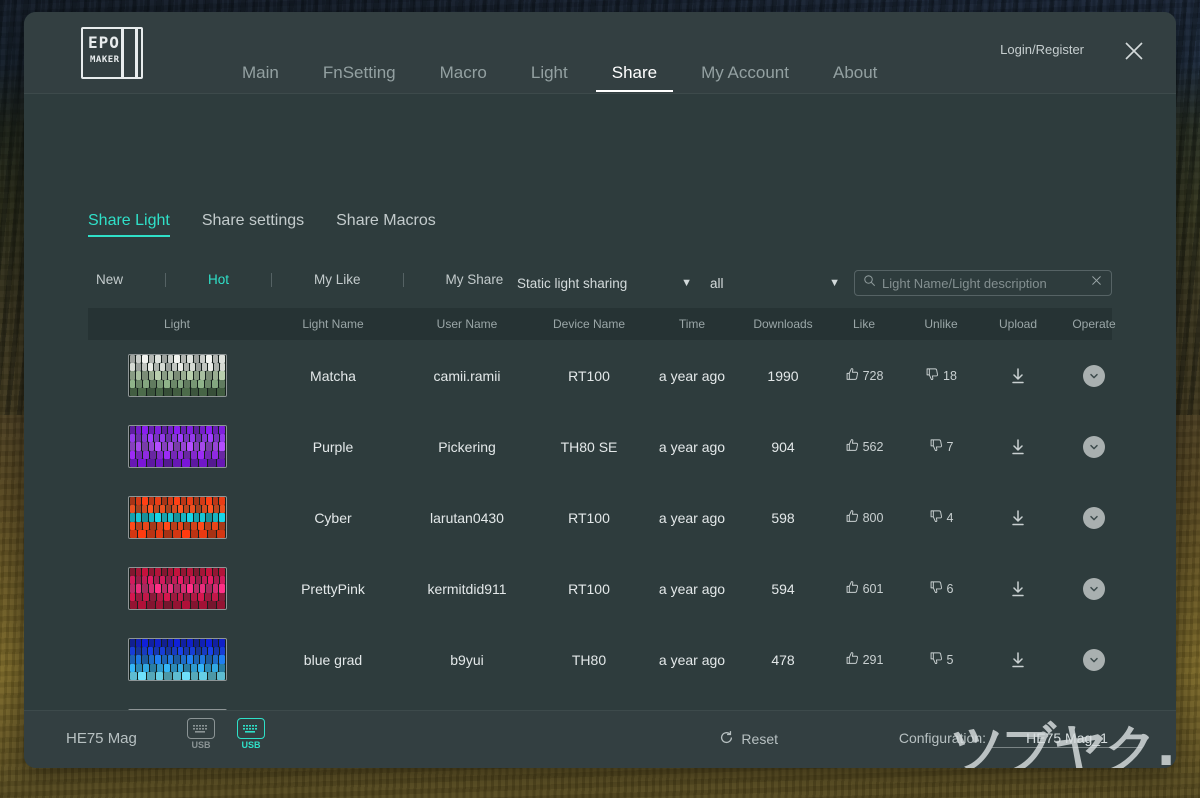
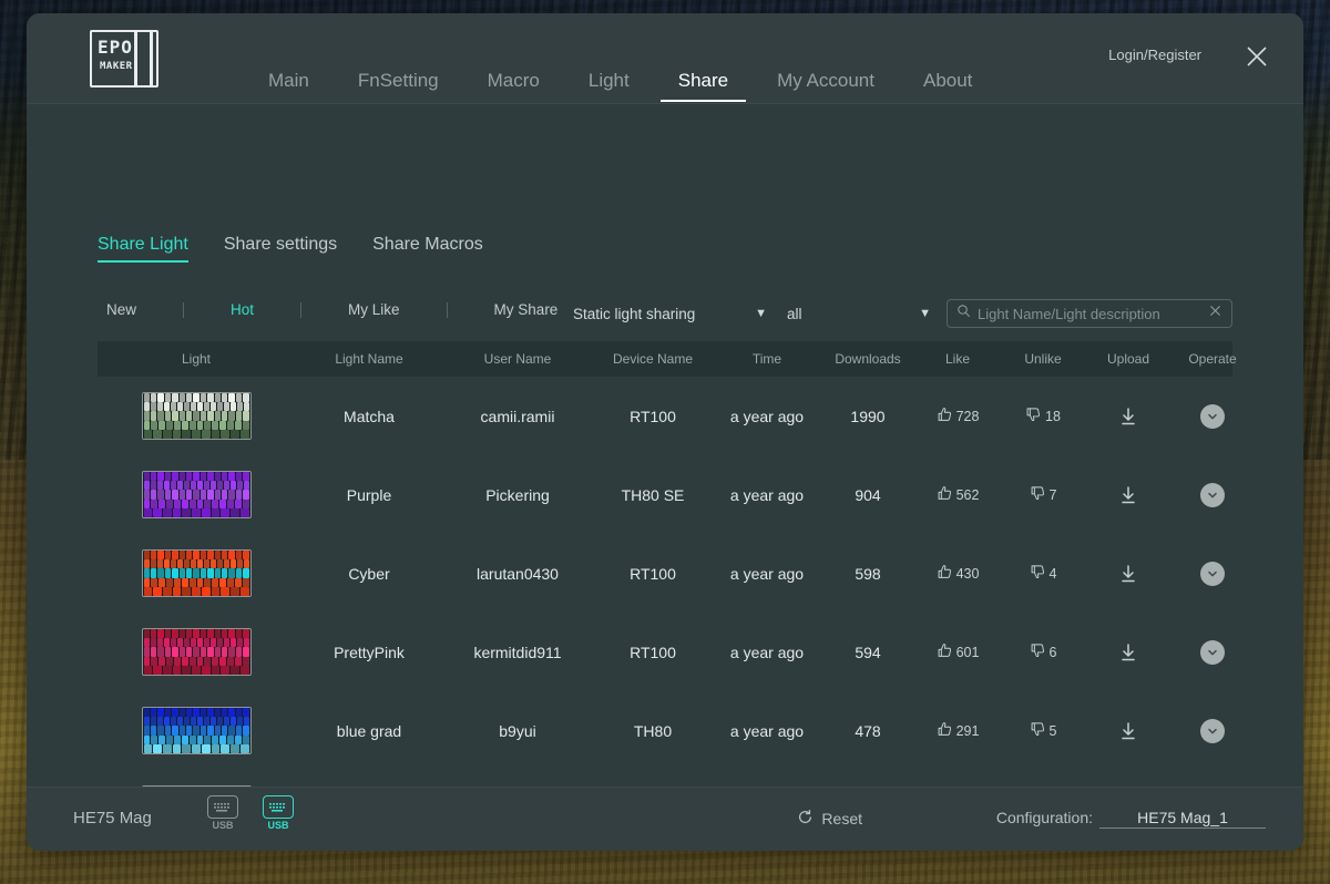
  EPO
  MAKER
  Main
  FnSetting
  Macro
  Light
  Share
  My Account
  About
  Login/Register
  Share Light
  Share settings
  Share Macros
  New
  Hot
  My Like
  My Share
  Static light sharing
  ▼
  all
  ▼
  Light Name/Light description
  Light
  Light Name
  User Name
  Device Name
  Time
  Downloads
  Like
  Unlike
  Upload
  Operate
  Matcha
  camii.ramii
  RT100
  a year ago
  1990
  728
  18
  Purple
  Pickering
  TH80 SE
  a year ago
  904
  562
  7
  Cyber
  larutan0430
  RT100
  a year ago
  598
- 800
+ 430
  4
  PrettyPink
  kermitdid911
  RT100
  a year ago
  594
  601
  6
  blue grad
  b9yui
  TH80
  a year ago
  478
  291
  5
  HE75 Mag
  USB
  USB
  Reset
  Configuration:
  HE75 Mag_1
- ツブヤク.
